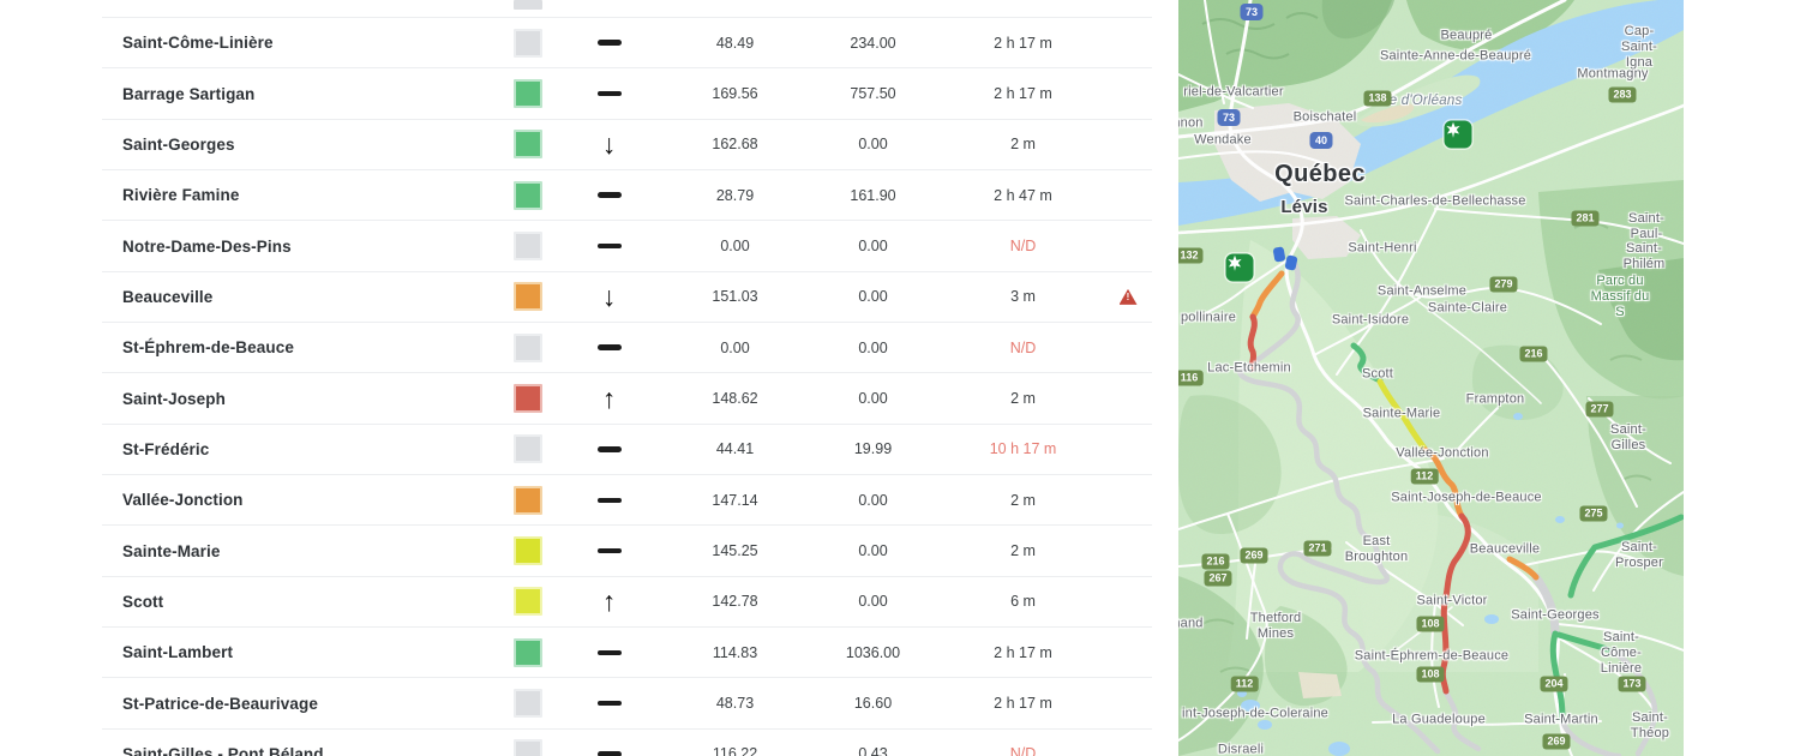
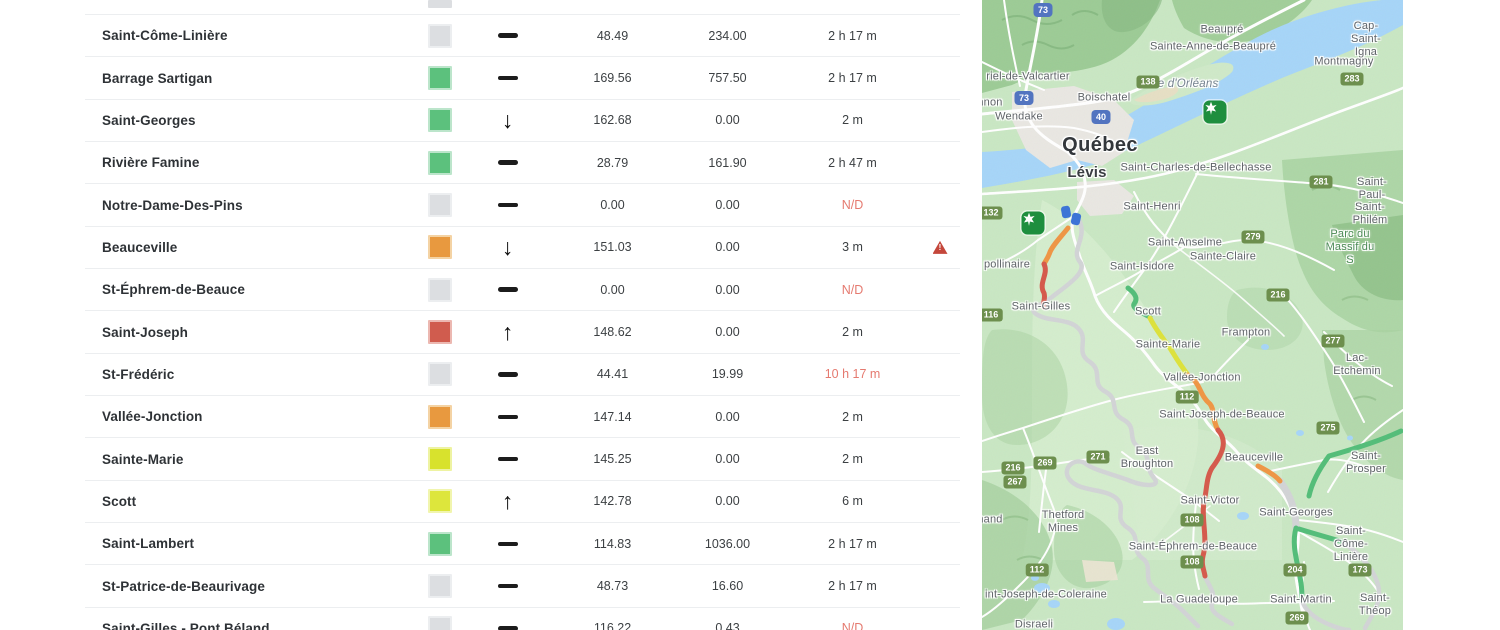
  Saint-Côme-Linière
  48.49
  234.00
  2 h 17 m
  Barrage Sartigan
  169.56
  757.50
  2 h 17 m
  Saint-Georges
  ↓
  162.68
  0.00
  2 m
  Rivière Famine
  28.79
  161.90
  2 h 47 m
  Notre-Dame-Des-Pins
  0.00
  0.00
  N/D
  Beauceville
  ↓
  151.03
  0.00
  3 m
  St-Éphrem-de-Beauce
  0.00
  0.00
  N/D
  Saint-Joseph
  ↑
  148.62
  0.00
  2 m
  St-Frédéric
  44.41
  19.99
  10 h 17 m
  Vallée-Jonction
  147.14
  0.00
  2 m
  Sainte-Marie
  145.25
  0.00
  2 m
  Scott
  ↑
  142.78
  0.00
  6 m
  Saint-Lambert
  114.83
  1036.00
  2 h 17 m
  St-Patrice-de-Beaurivage
  48.73
  16.60
  2 h 17 m
  Saint-Gilles - Pont Béland
  116.22
  0.43
  N/D
  riel-de-Valcartier
  non
  Wendake
  Boischatel
  Beaupré
  Sainte-Anne-de-Beaupré
  Cap-Saint-Igna
  Montmagny
  e d'Orléans
  Saint-Charles-de-Bellechasse
  Saint-Paul-
  Saint-Henri
  Saint-Philém
  Saint-Anselme
  Sainte-Claire
  Saint-Isidore
  pollinaire
- Lac-Etchemin
+ Saint-Gilles
  Scott
  Sainte-Marie
  Frampton
- Saint-Gilles
+ Lac-Etchemin
  Vallée-Jonction
  Saint-Joseph-de-Beauce
  East
  Broughton
  Beauceville
  Saint-Prosper
  Saint-Victor
  Saint-Georges
  Thetford
  Mines
  Saint-Éphrem-de-Beauce
  Saint-Côme-Linière
  and
  int-Joseph-de-Coleraine
  La Guadeloupe
  Saint-Martin
  Saint-Théop
  Disraeli
  Parc du
  Massif du S
  Québec
  Lévis
  73
  73
  40
  138
  283
  132
  116
  281
  279
  216
  277
  112
  275
  271
  269
  216
  267
  108
  108
  112
  204
  173
  269
